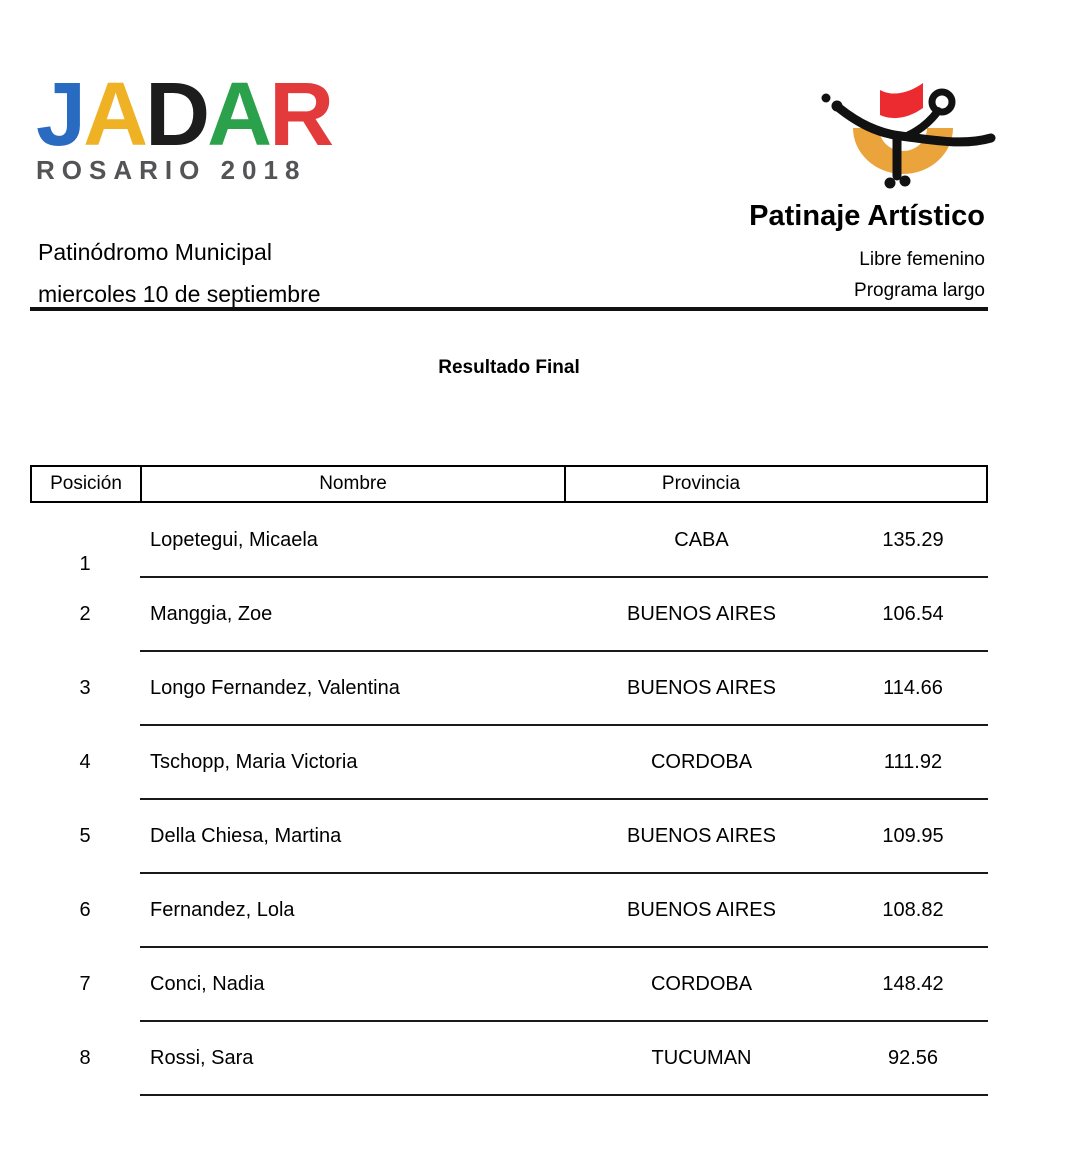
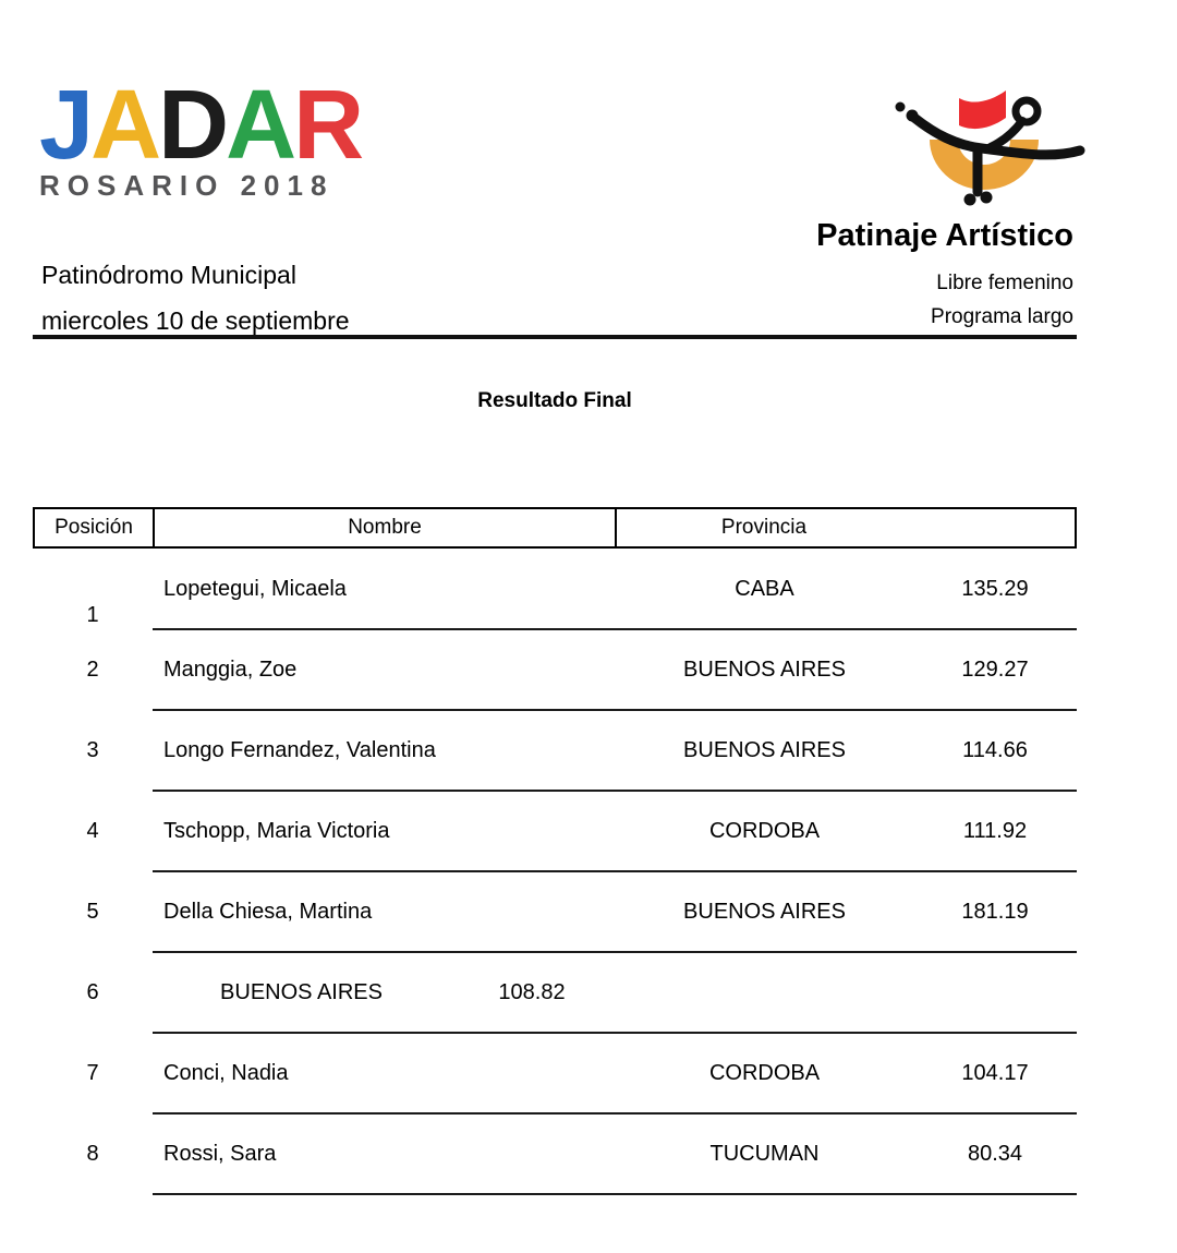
  JADAR
  ROSARIO 2018
  Patinaje Artístico
  Patinódromo Municipal
  miercoles 10 de septiembre
  Libre femenino
  Programa largo
  Resultado Final
  Posición
  Nombre
  Provincia
  1
  Lopetegui, Micaela
  CABA
  135.29
  2
  Manggia, Zoe
  BUENOS AIRES
- 106.54
+ 129.27
  3
  Longo Fernandez, Valentina
  BUENOS AIRES
  114.66
  4
  Tschopp, Maria Victoria
  CORDOBA
  111.92
  5
  Della Chiesa, Martina
  BUENOS AIRES
- 109.95
+ 181.19
  6
- Fernandez, Lola
  BUENOS AIRES
  108.82
  7
  Conci, Nadia
  CORDOBA
- 148.42
+ 104.17
  8
  Rossi, Sara
  TUCUMAN
- 92.56
+ 80.34
